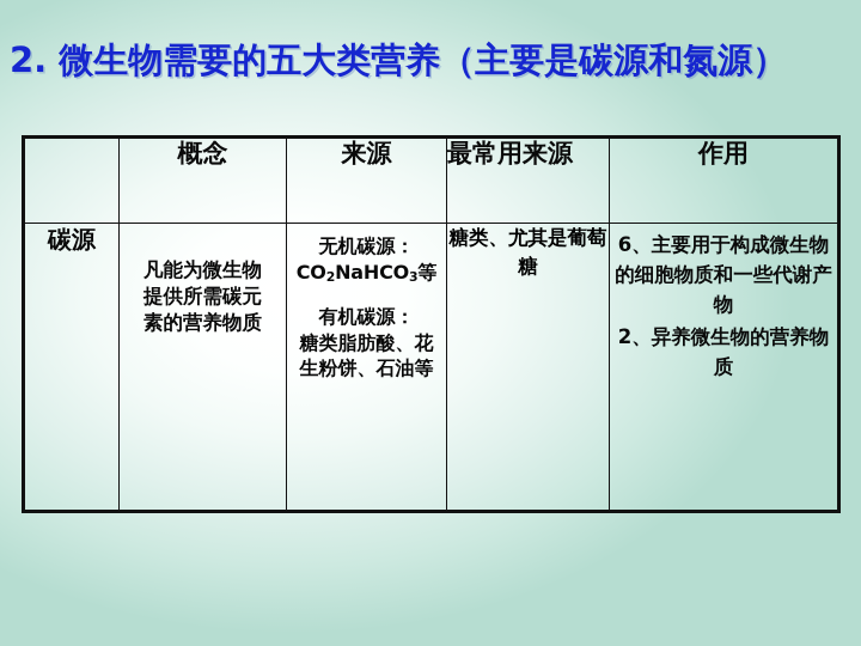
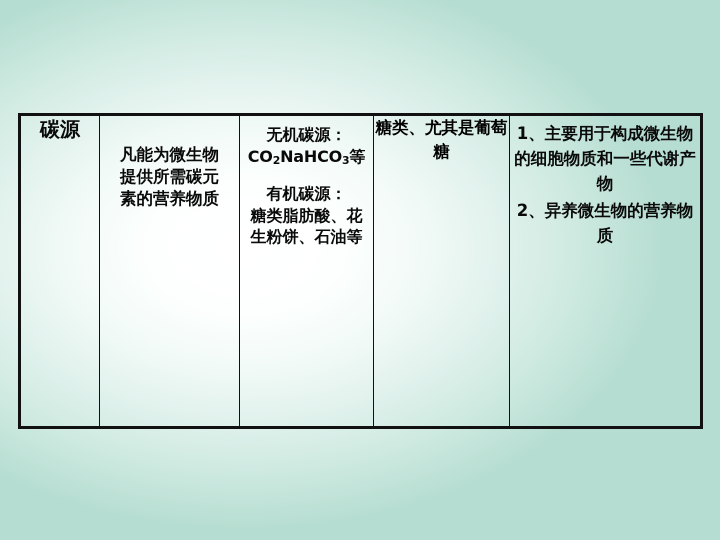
- 2. 微生物需要的五大类营养（主要是碳源和氮源）
- 	概念	来源	最常用来源	作用
- 碳源	凡能为微生物提供所需碳元素的营养物质	无机碳源： CO2NaHCO3等 有机碳源： 糖类脂肪酸、花生粉饼、石油等	糖类、尤其是葡萄糖	6、主要用于构成微生物的细胞物质和一些代谢产物 2、异养微生物的营养物质
+ 碳源	凡能为微生物提供所需碳元素的营养物质	无机碳源： CO2NaHCO3等 有机碳源： 糖类脂肪酸、花生粉饼、石油等	糖类、尤其是葡萄糖	1、主要用于构成微生物的细胞物质和一些代谢产物 2、异养微生物的营养物质
